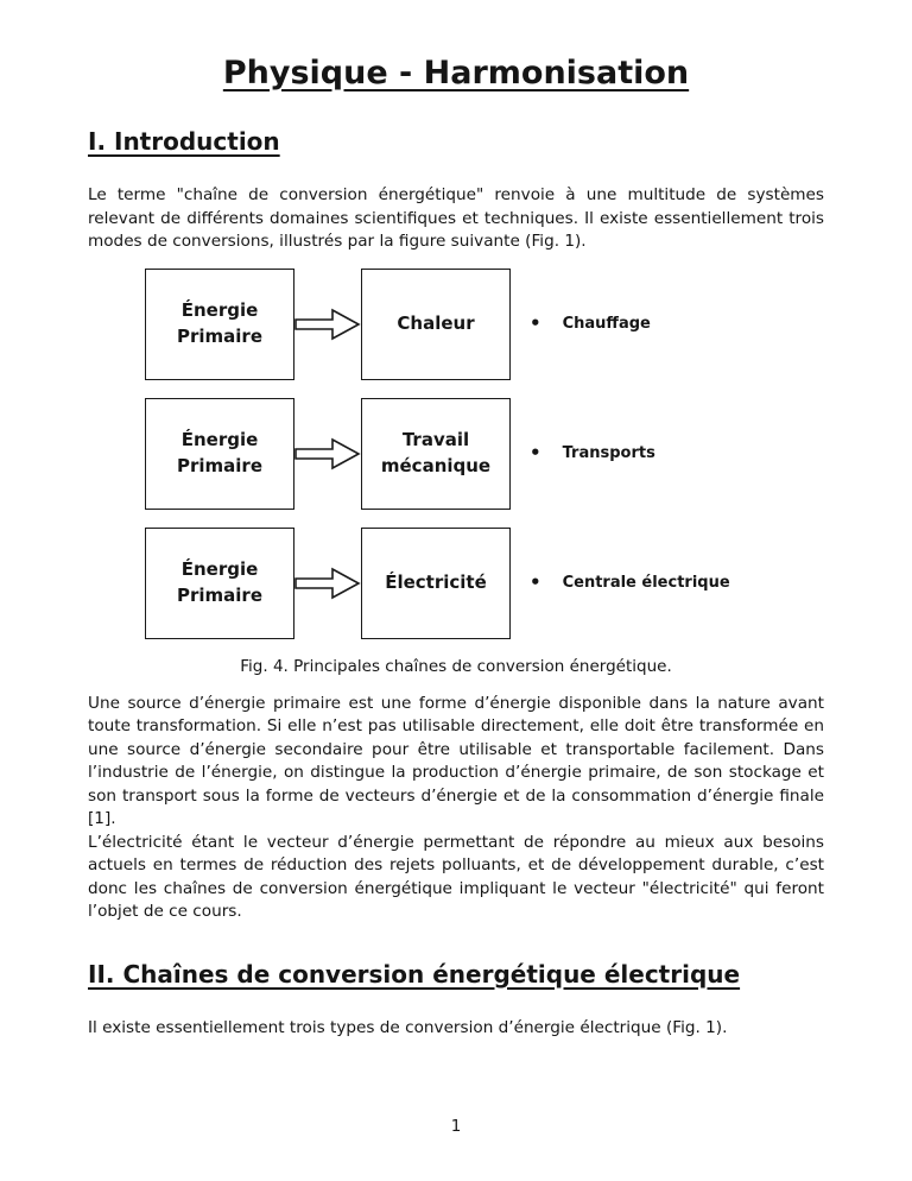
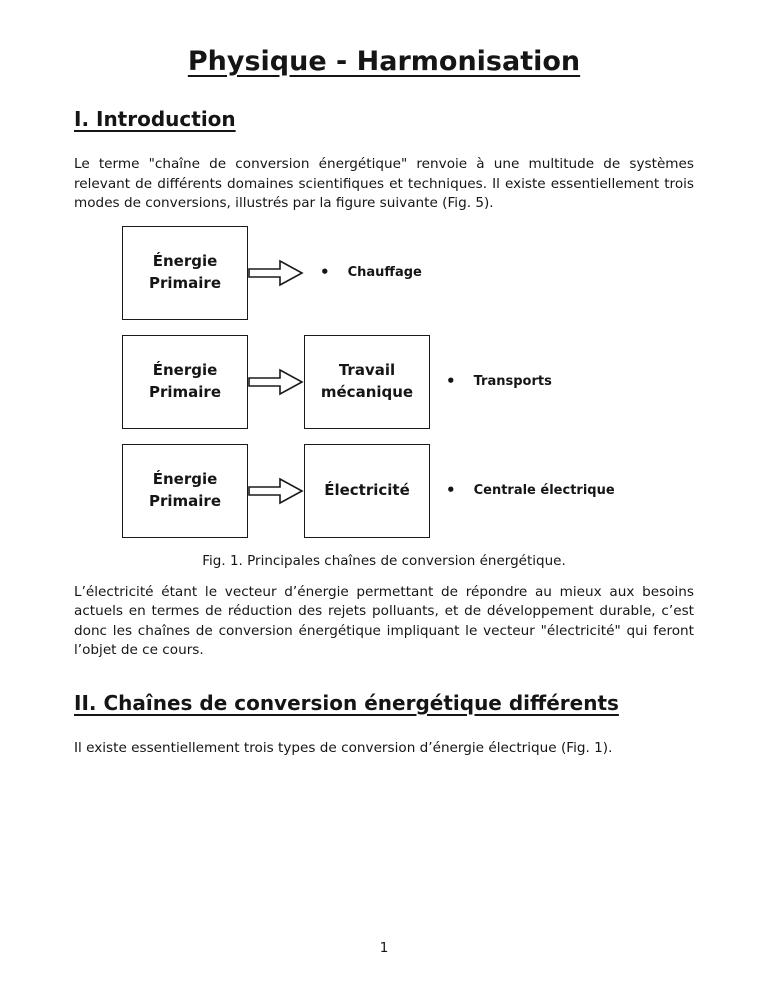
  Physique - Harmonisation
  I. Introduction
- Le terme "chaîne de conversion énergétique" renvoie à une multitude de systèmes relevant de différents domaines scientifiques et techniques. Il existe essentiellement trois modes de conversions, illustrés par la figure suivante (Fig. 1).
+ Le terme "chaîne de conversion énergétique" renvoie à une multitude de systèmes relevant de différents domaines scientifiques et techniques. Il existe essentiellement trois modes de conversions, illustrés par la figure suivante (Fig. 5).
  Énergie Primaire
- Chaleur
  •
  Chauffage
  Énergie Primaire
  Travail mécanique
  •
  Transports
  Énergie Primaire
  Électricité
  •
  Centrale électrique
- Fig. 4. Principales chaînes de conversion énergétique.
+ Fig. 1. Principales chaînes de conversion énergétique.
- Une source d’énergie primaire est une forme d’énergie disponible dans la nature avant toute transformation. Si elle n’est pas utilisable directement, elle doit être transformée en une source d’énergie secondaire pour être utilisable et transportable facilement. Dans l’industrie de l’énergie, on distingue la production d’énergie primaire, de son stockage et son transport sous la forme de vecteurs d’énergie et de la consommation d’énergie finale [1].
  L’électricité étant le vecteur d’énergie permettant de répondre au mieux aux besoins actuels en termes de réduction des rejets polluants, et de développement durable, c’est donc les chaînes de conversion énergétique impliquant le vecteur "électricité" qui feront l’objet de ce cours.
- II. Chaînes de conversion énergétique électrique
+ II. Chaînes de conversion énergétique différents
  Il existe essentiellement trois types de conversion d’énergie électrique (Fig. 1).
  1
